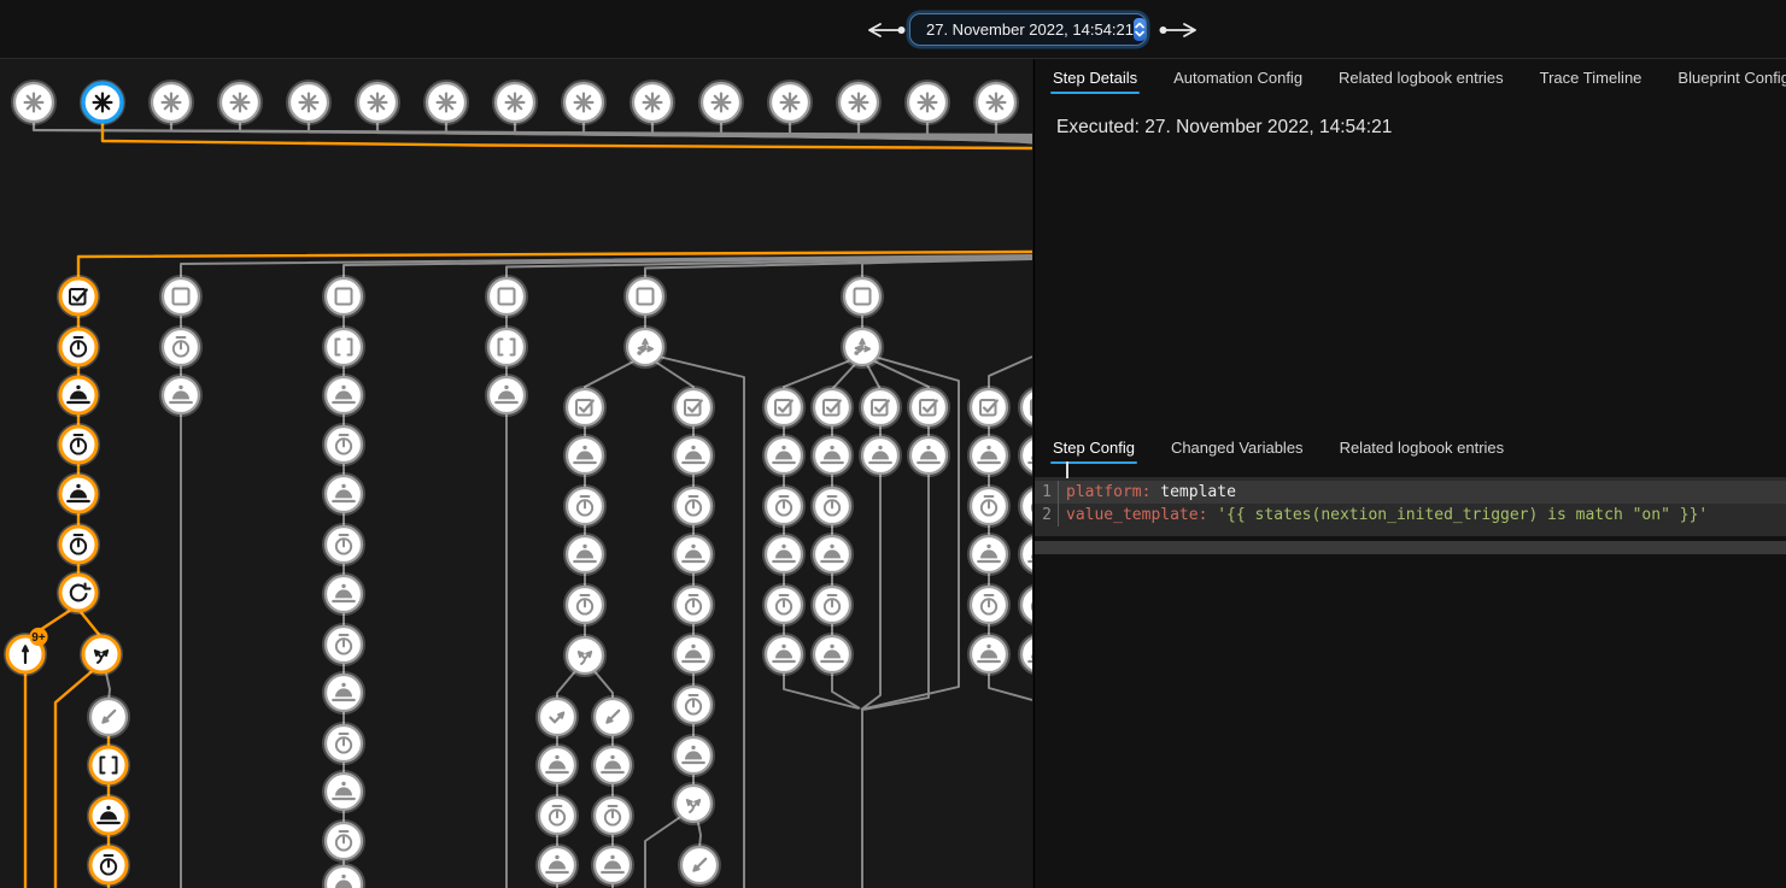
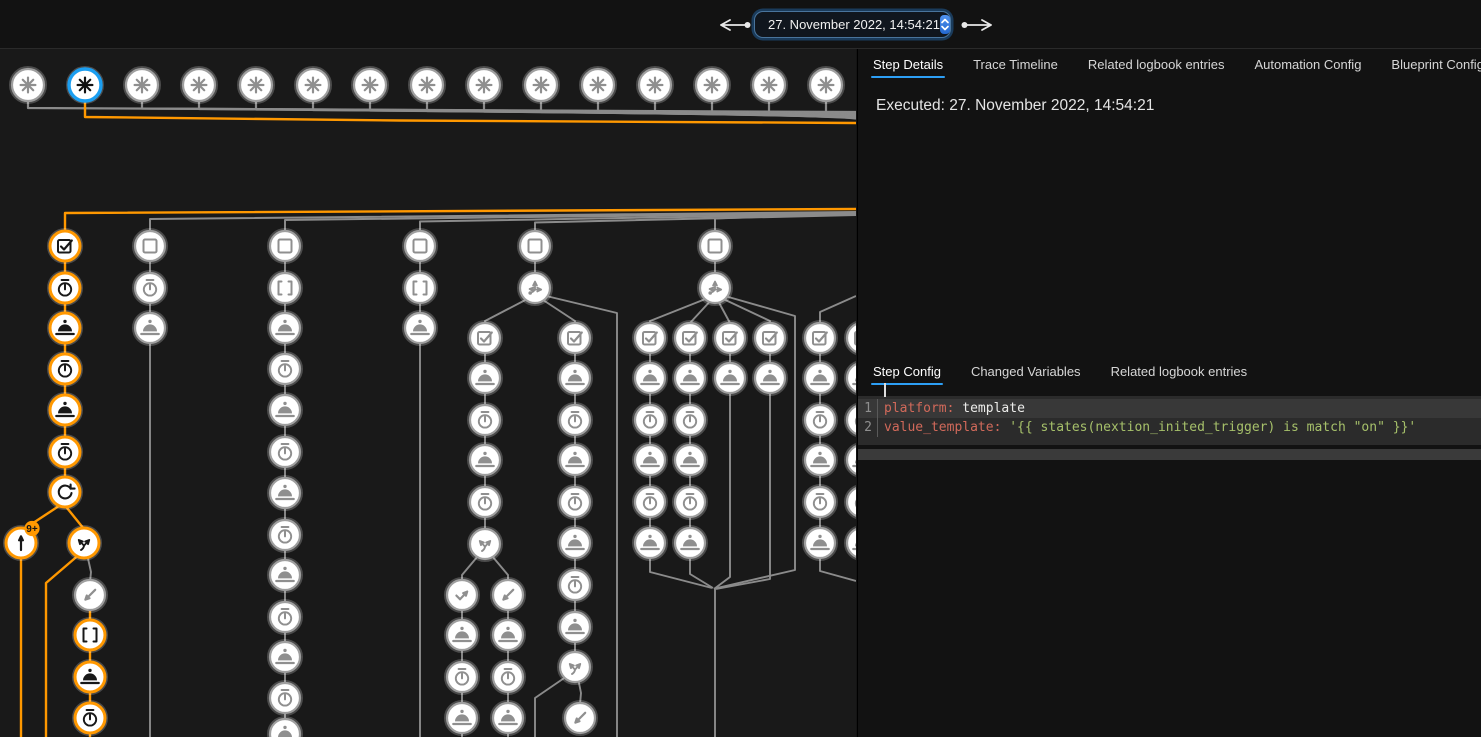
  27. November 2022, 14:54:21
  9+
  Step Details
- Automation Config
+ Trace Timeline
  Related logbook entries
- Trace Timeline
+ Automation Config
  Blueprint Config
  Executed: 27. November 2022, 14:54:21
  Step Config
  Changed Variables
  Related logbook entries
  1
  platform: template
  2
  value_template: '{{ states(nextion_inited_trigger) is match "on" }}'
